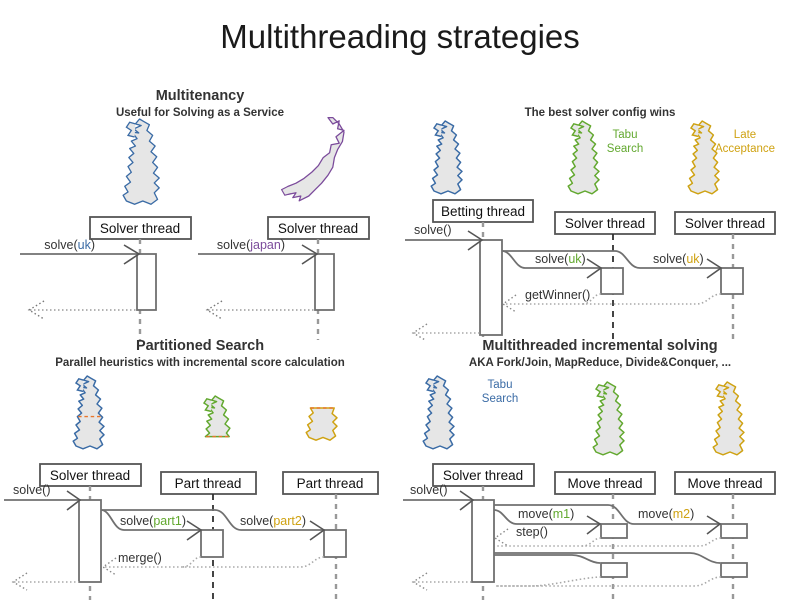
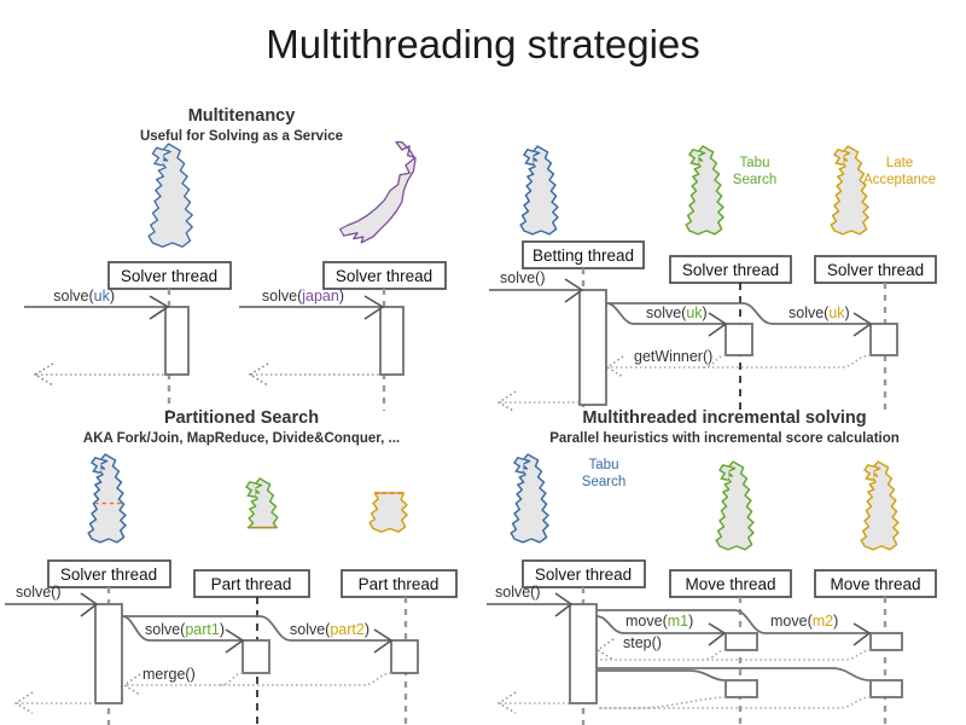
  Multithreading strategies
  Multitenancy
  Useful for Solving as a Service
  Solver thread
  solve(uk)
  Solver thread
  solve(japan)
- The best solver config wins
  Tabu
  Search
  Late
  Acceptance
  Betting thread
  solve()
  Solver thread
  solve(uk)
  Solver thread
  solve(uk)
  getWinner()
  Partitioned Search
- Parallel heuristics with incremental score calculation
+ AKA Fork/Join, MapReduce, Divide&Conquer, ...
  Solver thread
  solve()
  Part thread
  solve(part1)
  Part thread
  solve(part2)
  merge()
  Multithreaded incremental solving
- AKA Fork/Join, MapReduce, Divide&Conquer, ...
+ Parallel heuristics with incremental score calculation
  Tabu
  Search
  Solver thread
  solve()
  Move thread
  move(m1)
  Move thread
  move(m2)
  step()
